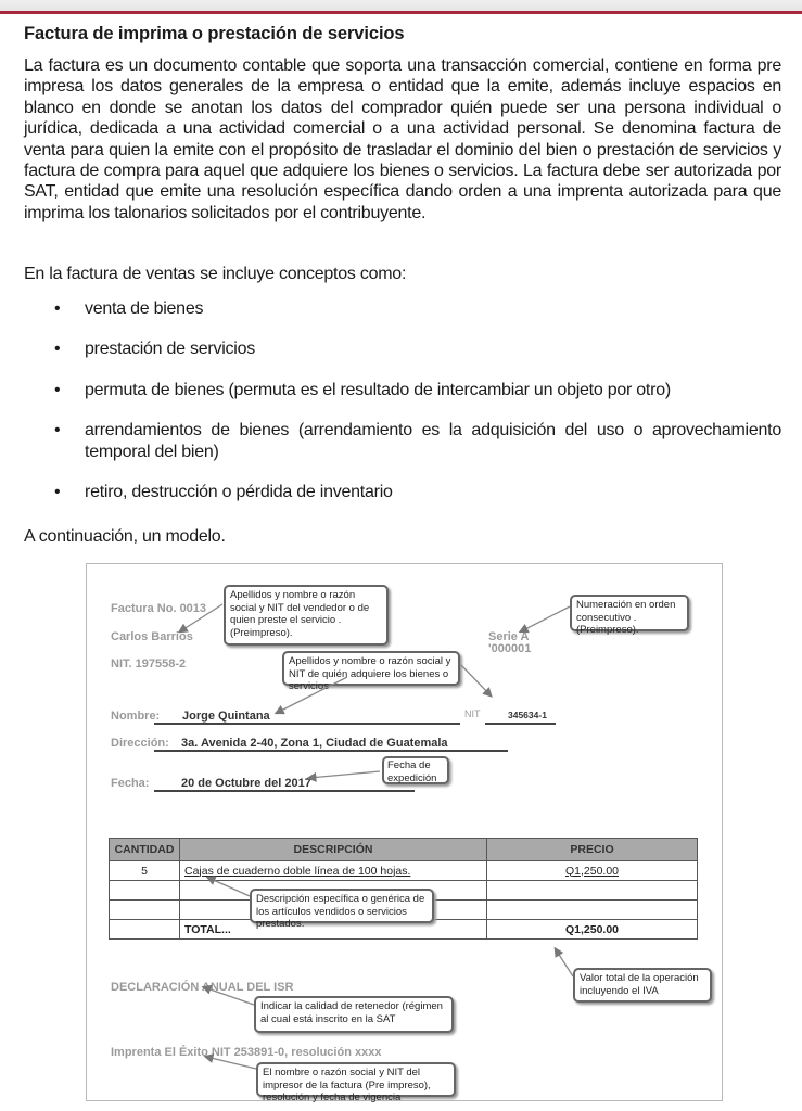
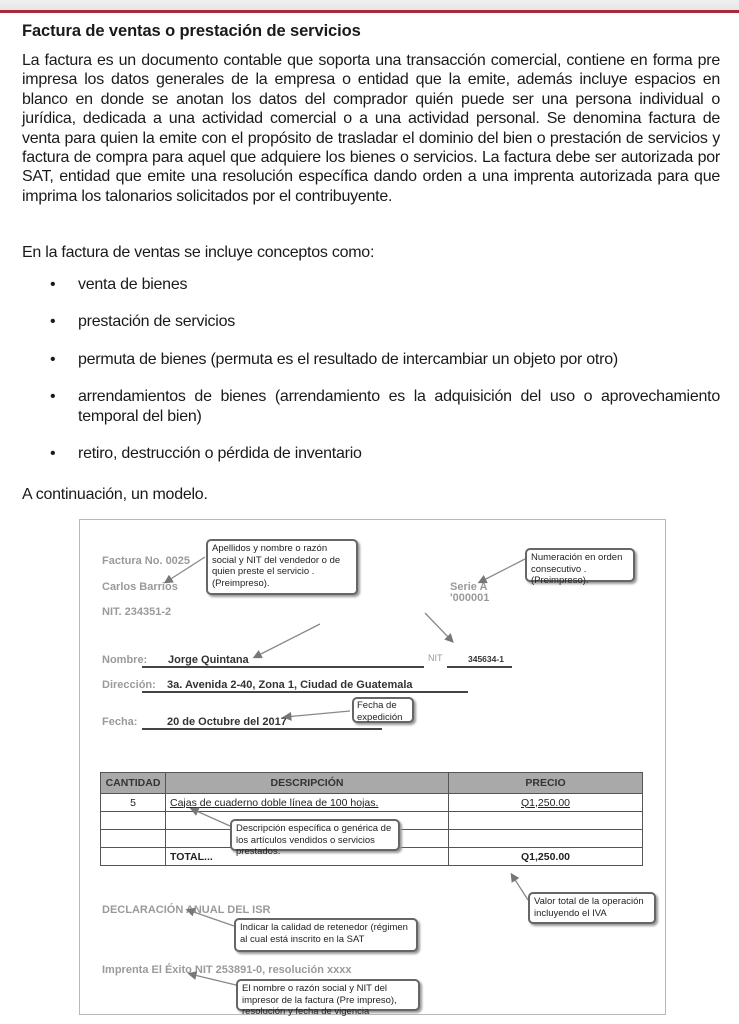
- Factura de imprima o prestación de servicios
+ Factura de ventas o prestación de servicios
  La factura es un documento contable que soporta una transacción comercial, contiene en forma pre impresa los datos generales de la empresa o entidad que la emite, además incluye espacios en blanco en donde se anotan los datos del comprador quién puede ser una persona individual o jurídica, dedicada a una actividad comercial o a una actividad personal. Se denomina factura de venta para quien la emite con el propósito de trasladar el dominio del bien o prestación de servicios y factura de compra para aquel que adquiere los bienes o servicios. La factura debe ser autorizada por SAT, entidad que emite una resolución específica dando orden a una imprenta autorizada para que imprima los talonarios solicitados por el contribuyente.
  En la factura de ventas se incluye conceptos como:
  •
  venta de bienes
  •
  prestación de servicios
  •
  permuta de bienes (permuta es el resultado de intercambiar un objeto por otro)
  •
  arrendamientos de bienes (arrendamiento es la adquisición del uso o aprovechamiento temporal del bien)
  •
  retiro, destrucción o pérdida de inventario
  A continuación, un modelo.
- Factura No. 0013
+ Factura No. 0025
  Carlos Barrios
- NIT. 197558-2
+ NIT. 234351-2
  Serie A
  '000001
  Apellidos y nombre o razón social y NIT del vendedor o de quien preste el servicio .
  (Preimpreso).
  Numeración en orden consecutivo . (Preimpreso).
- Apellidos y nombre o razón social y NIT de quién adquiere los bienes o servicios
  Nombre:
  Jorge Quintana
  NIT
  345634-1
  Dirección:
  3a. Avenida 2-40, Zona 1, Ciudad de Guatemala
  Fecha:
  20 de Octubre del 2017
  Fecha de expedición
  CANTIDAD	DESCRIPCIÓN	PRECIO
  5	Cajas de cuaderno doble línea de 100 hojas.	Q1,250.00
  	TOTAL...	Q1,250.00
  Descripción específica o genérica de los artículos vendidos o servicios prestados.
  DECLARACIÓNNUAL DEL ISR
  Valor total de la operación incluyendo el IVA
  Indicar la calidad de retenedor (régimen al cual está inscrito en la SAT
  Imprenta El Éxito NIT 253891-0, resolución xxxx
  El nombre o razón social y NIT del impresor de la factura (Pre impreso), resolución y fecha de vigencia
